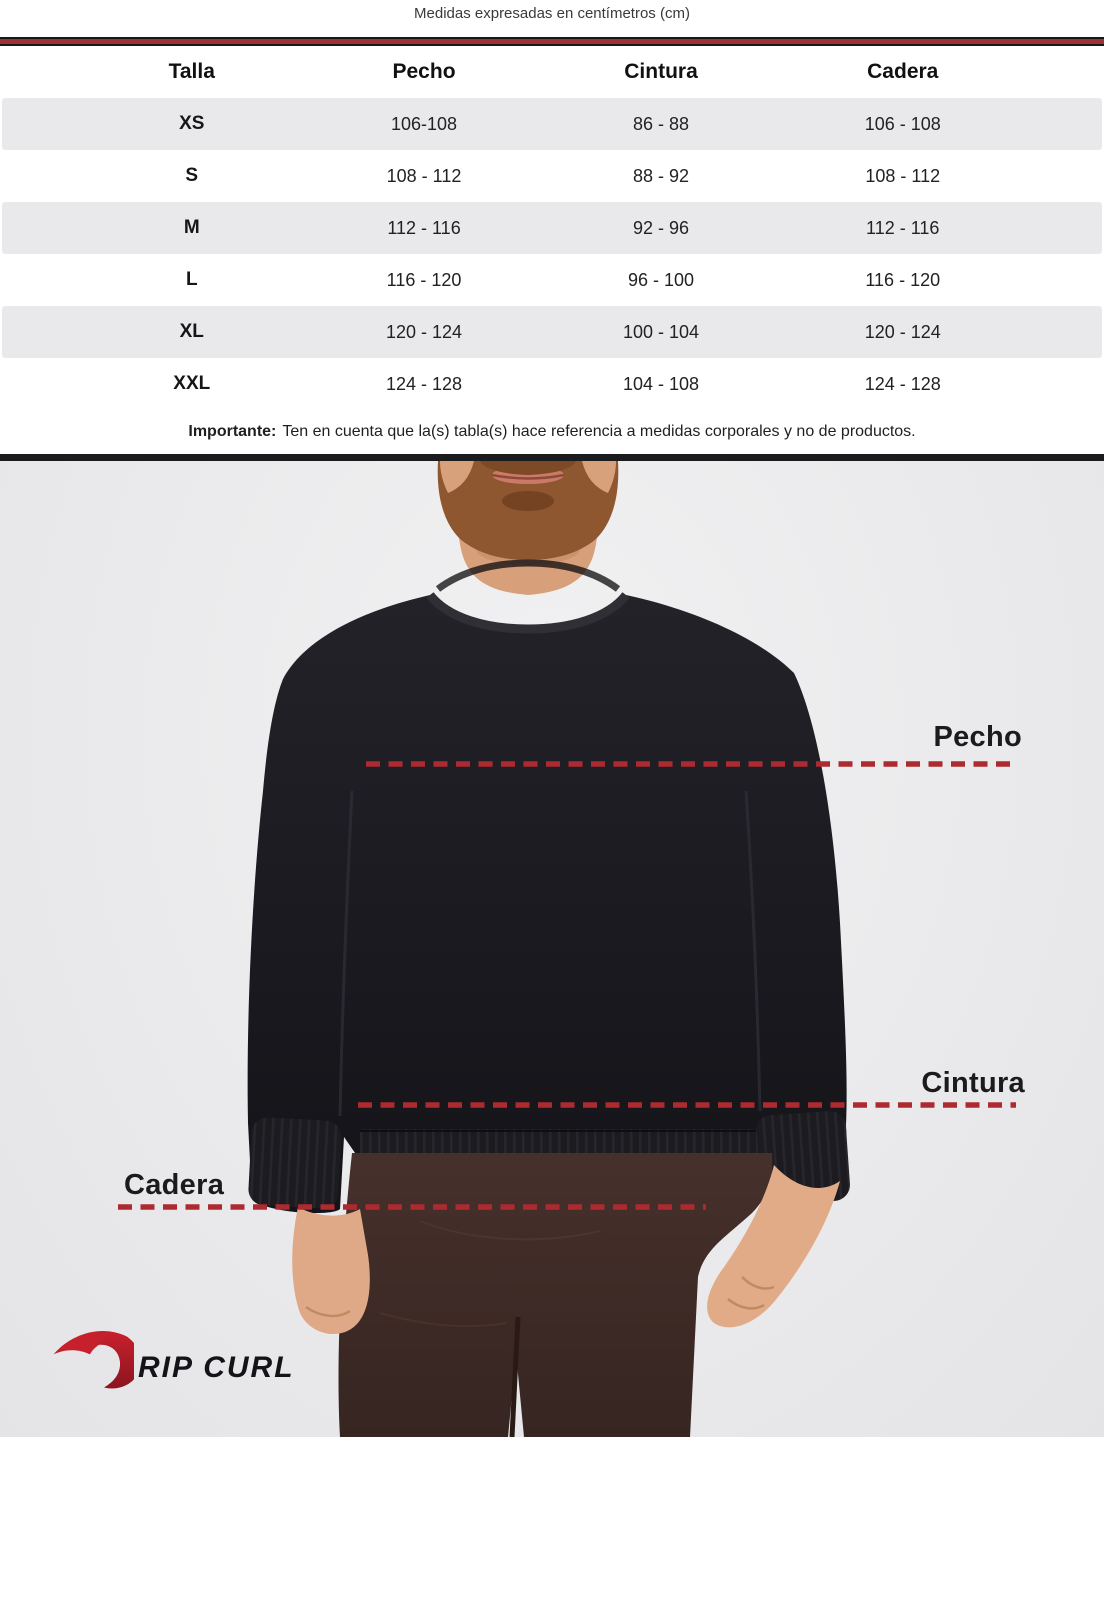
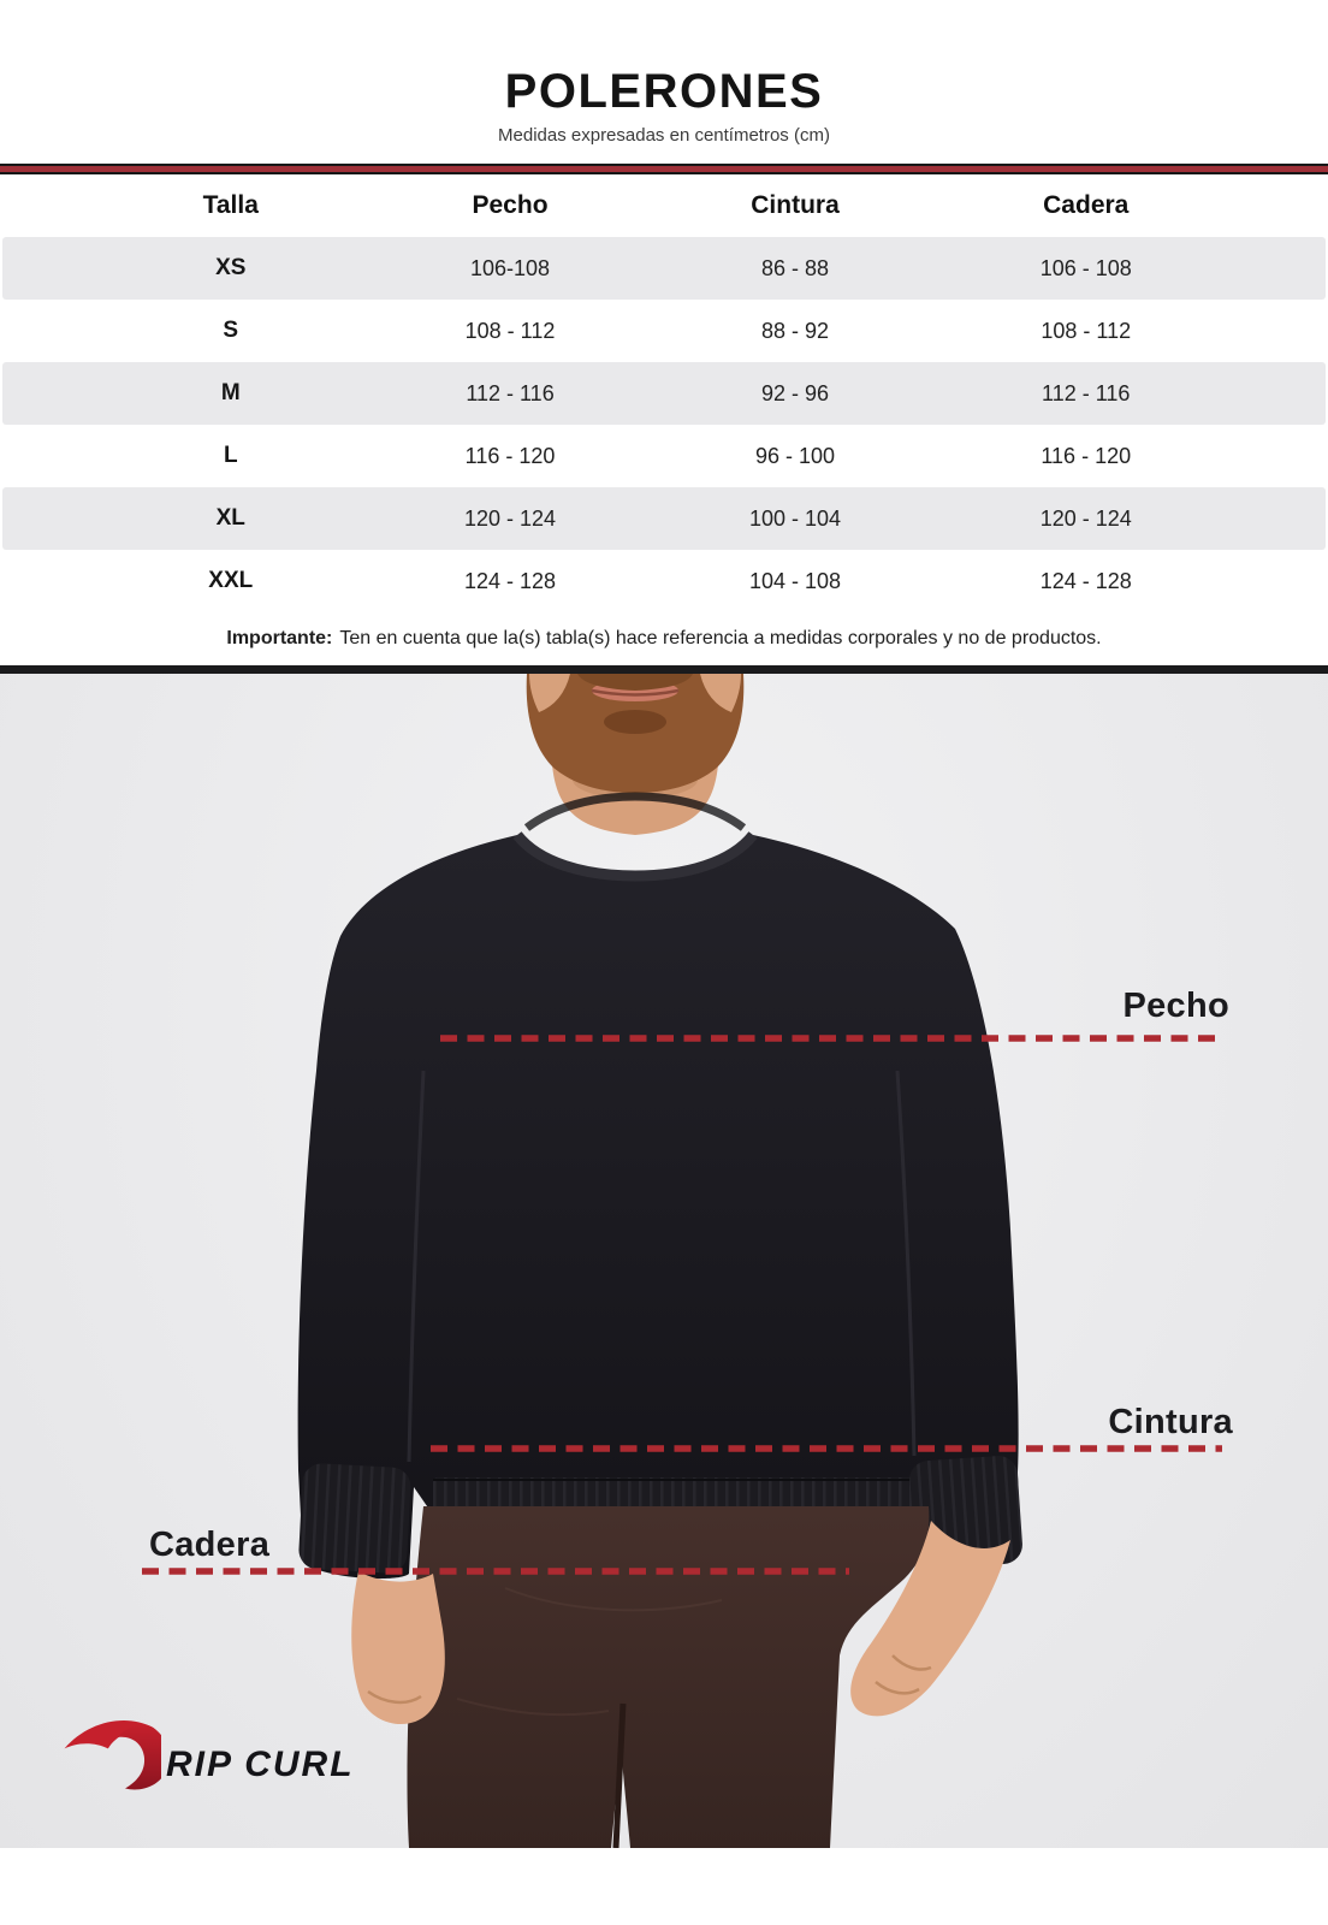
+ POLERONES
  Medidas expresadas en centímetros (cm)
  Talla
  Pecho
  Cintura
  Cadera
  XS
  106-108
  86 - 88
  106 - 108
  S
  108 - 112
  88 - 92
  108 - 112
  M
  112 - 116
  92 - 96
  112 - 116
  L
  116 - 120
  96 - 100
  116 - 120
  XL
  120 - 124
  100 - 104
  120 - 124
  XXL
  124 - 128
  104 - 108
  124 - 128
  Importante:
  Ten en cuenta que la(s) tabla(s) hace referencia a medidas corporales y no de productos.
  Pecho
  Cintura
  Cadera
  RIP CURL
